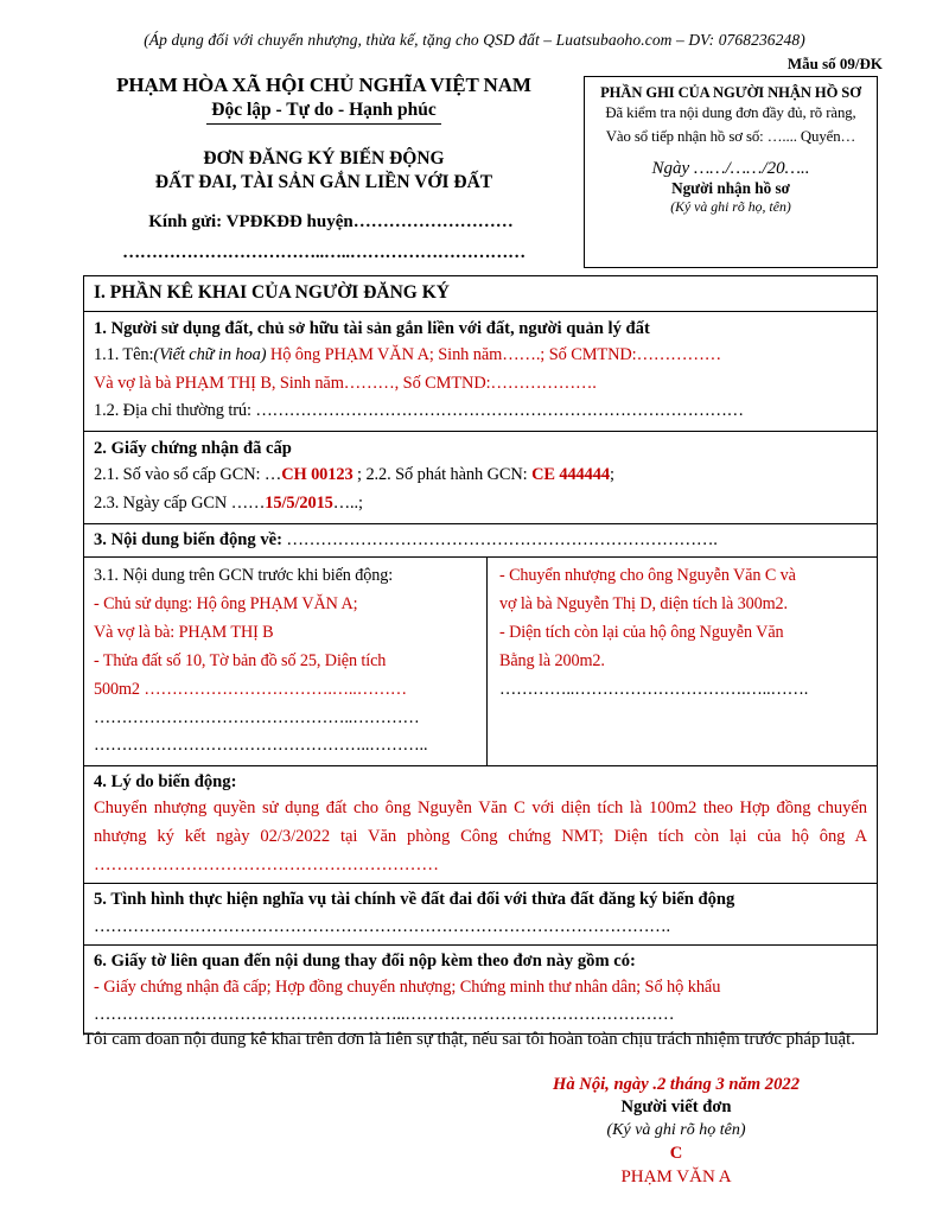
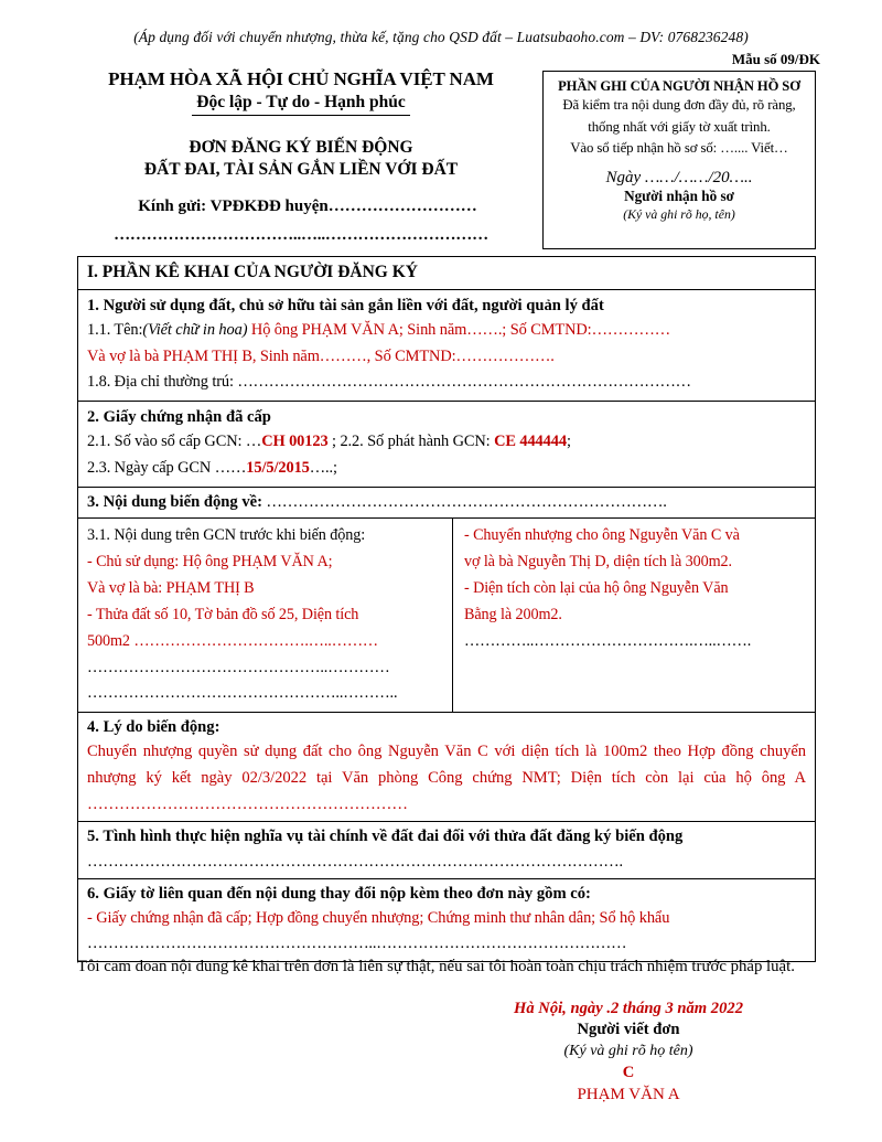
  (Áp dụng đối với chuyển nhượng, thừa kế, tặng cho QSD đất – Luatsubaoho.com – DV: 0768236248)
  Mẫu số 09/ĐK
  PHẠM HÒA XÃ HỘI CHỦ NGHĨA VIỆT NAM
  Độc lập - Tự do - Hạnh phúc
  ĐƠN ĐĂNG KÝ BIẾN ĐỘNG
  ĐẤT ĐAI, TÀI SẢN GẮN LIỀN VỚI ĐẤT
  Kính gửi: VPĐKĐĐ huyện………………………
  ……………………………..…..…………………………
  PHẦN GHI CỦA NGƯỜI NHẬN HỒ SƠ
  Đã kiểm tra nội dung đơn đầy đủ, rõ ràng,
+ thống nhất với giấy tờ xuất trình.
- Vào sổ tiếp nhận hồ sơ số: ….... Quyển…
+ Vào sổ tiếp nhận hồ sơ số: ….... Viết…
  Ngày ……/……/20…..
  Người nhận hồ sơ
  (Ký và ghi rõ họ, tên)
  I. PHẦN KÊ KHAI CỦA NGƯỜI ĐĂNG KÝ
  1. Người sử dụng đất, chủ sở hữu tài sản gắn liền với đất, người quản lý đất
  1.1. Tên:(Viết chữ in hoa) Hộ ông PHẠM VĂN A; Sinh năm…….; Số CMTND:……………
  Và vợ là bà PHẠM THỊ B, Sinh năm………, Số CMTND:……………….
- 1.2. Địa chỉ thường trú: ……………………………………………………………………………
+ 1.8. Địa chỉ thường trú: ……………………………………………………………………………
  2. Giấy chứng nhận đã cấp
  2.1. Số vào sổ cấp GCN: …CH 00123 ; 2.2. Số phát hành GCN: CE 444444;
  2.3. Ngày cấp GCN ……15/5/2015…..;
  3. Nội dung biến động về: ………………………………………………………………….
  3.1. Nội dung trên GCN trước khi biến động:
  - Chủ sử dụng: Hộ ông PHẠM VĂN A;
  Và vợ là bà: PHẠM THỊ B
  - Thửa đất số 10, Tờ bản đồ số 25, Diện tích
  500m2 …………………………….…..………
  ………………………………………..…………
  …………………………………………..………..
  - Chuyển nhượng cho ông Nguyễn Văn C và
  vợ là bà Nguyễn Thị D, diện tích là 300m2.
  - Diện tích còn lại của hộ ông Nguyễn Văn
  Bằng là 200m2.
  …………..………………………….…..…….
  4. Lý do biến động:
  Chuyển nhượng quyền sử dụng đất cho ông Nguyễn Văn C với diện tích là 100m2 theo Hợp đồng chuyển nhượng ký kết ngày 02/3/2022 tại Văn phòng Công chứng NMT; Diện tích còn lại của hộ ông A ……………………………………………………
  5. Tình hình thực hiện nghĩa vụ tài chính về đất đai đối với thửa đất đăng ký biến động
  ………………………………………………………………………………………….
  6. Giấy tờ liên quan đến nội dung thay đổi nộp kèm theo đơn này gồm có:
  - Giấy chứng nhận đã cấp; Hợp đồng chuyển nhượng; Chứng minh thư nhân dân; Sổ hộ khẩu
  ………………………………………………..…………………………………………
  Tôi cam đoan nội dung kê khai trên đơn là liên sự thật, nếu sai tôi hoàn toàn chịu trách nhiệm trước pháp luật.
  Hà Nội, ngày .2 tháng 3 năm 2022
  Người viết đơn
  (Ký và ghi rõ họ tên)
  C
  PHẠM VĂN A
